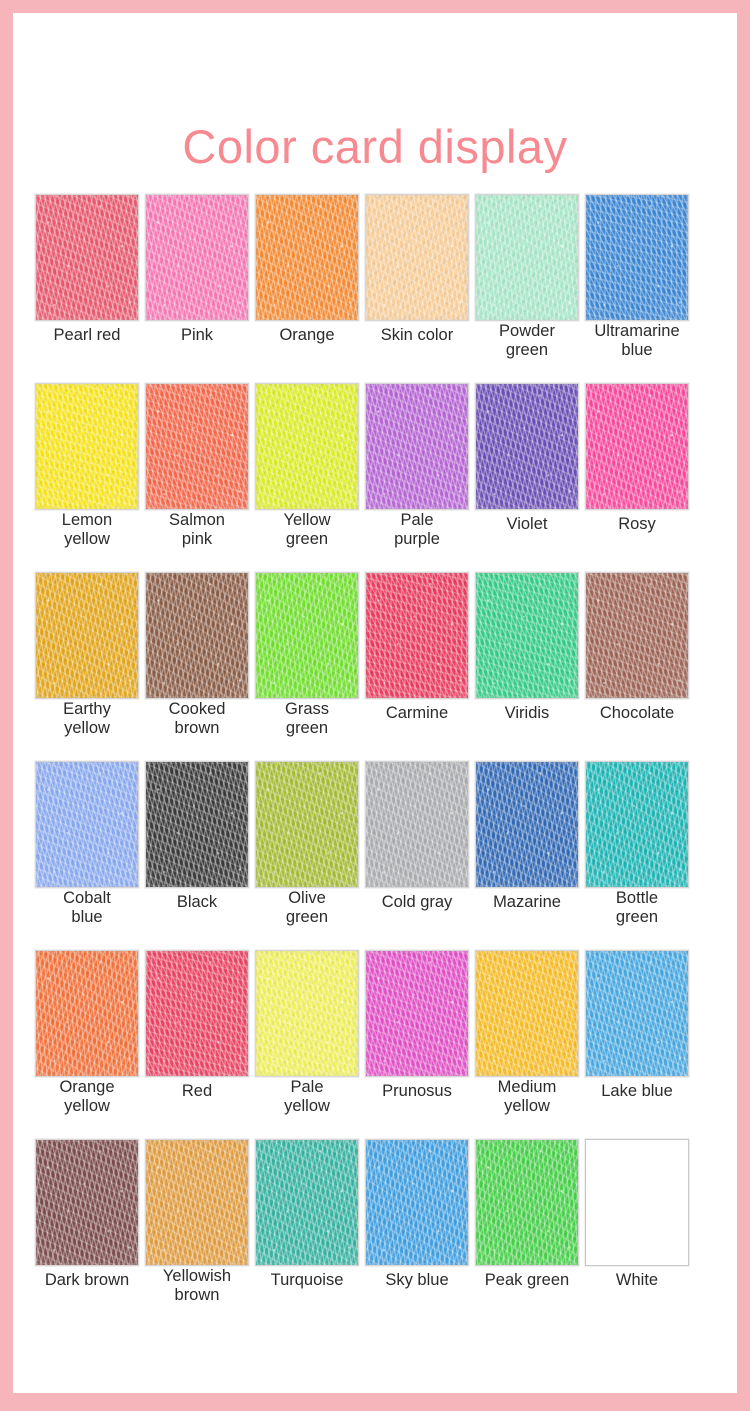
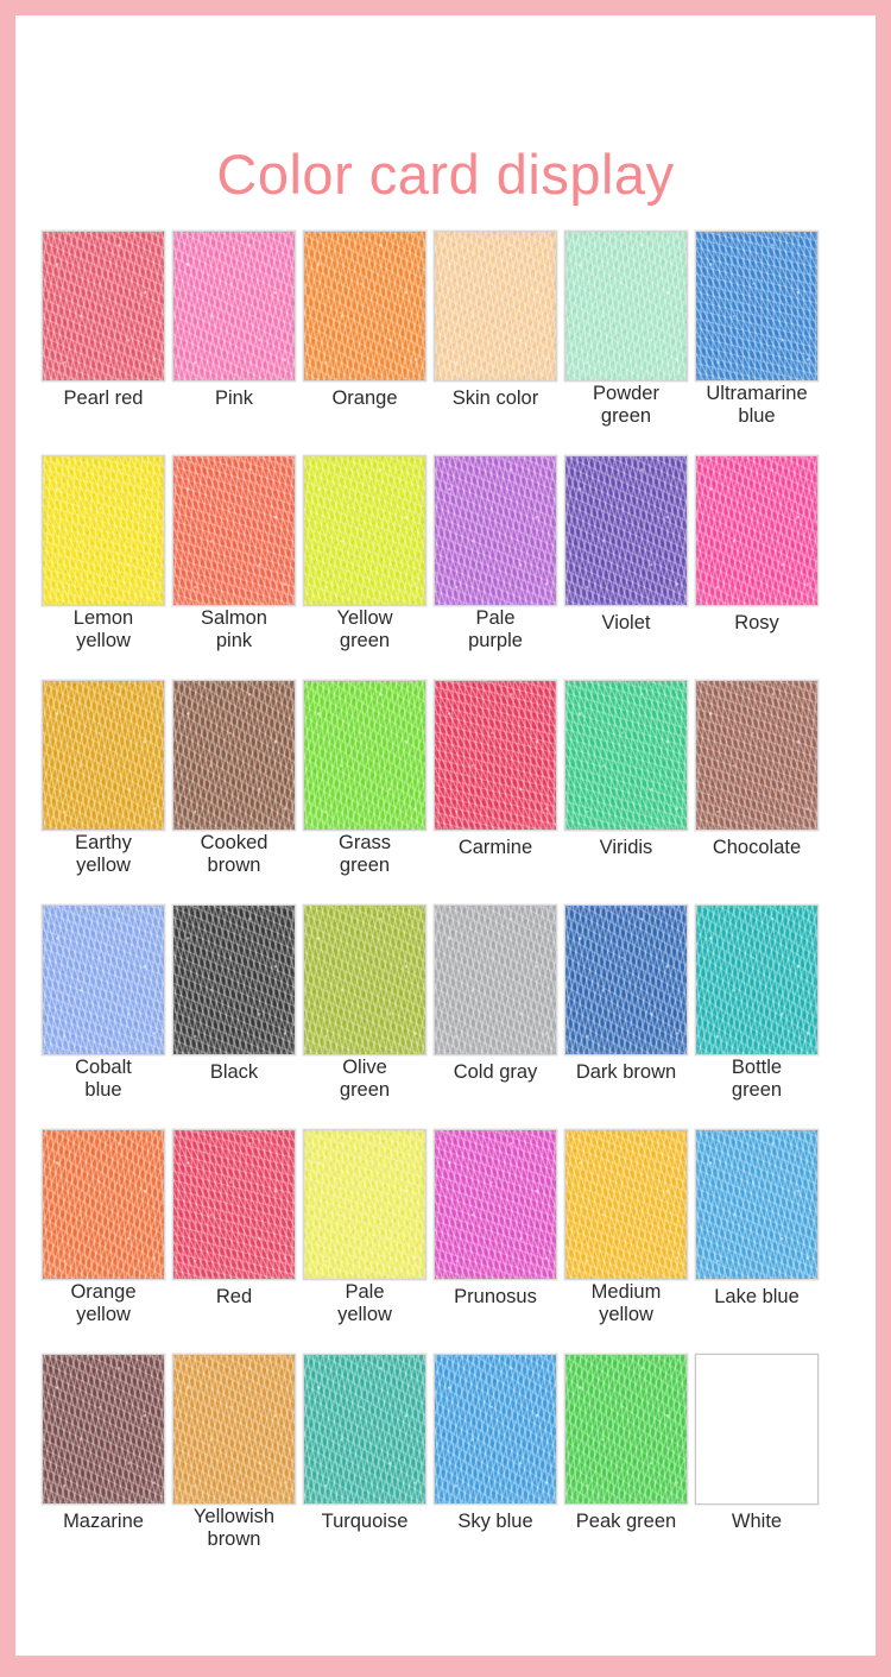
  Color card display
  Pearl red
  Pink
  Orange
  Skin color
  Powder
  green
  Ultramarine
  blue
  Lemon
  yellow
  Salmon
  pink
  Yellow
  green
  Pale
  purple
  Violet
  Rosy
  Earthy
  yellow
  Cooked
  brown
  Grass
  green
  Carmine
  Viridis
  Chocolate
  Cobalt
  blue
  Black
  Olive
  green
  Cold gray
- Mazarine
+ Dark brown
  Bottle
  green
  Orange
  yellow
  Red
  Pale
  yellow
  Prunosus
  Medium
  yellow
  Lake blue
- Dark brown
+ Mazarine
  Yellowish
  brown
  Turquoise
  Sky blue
  Peak green
  White
